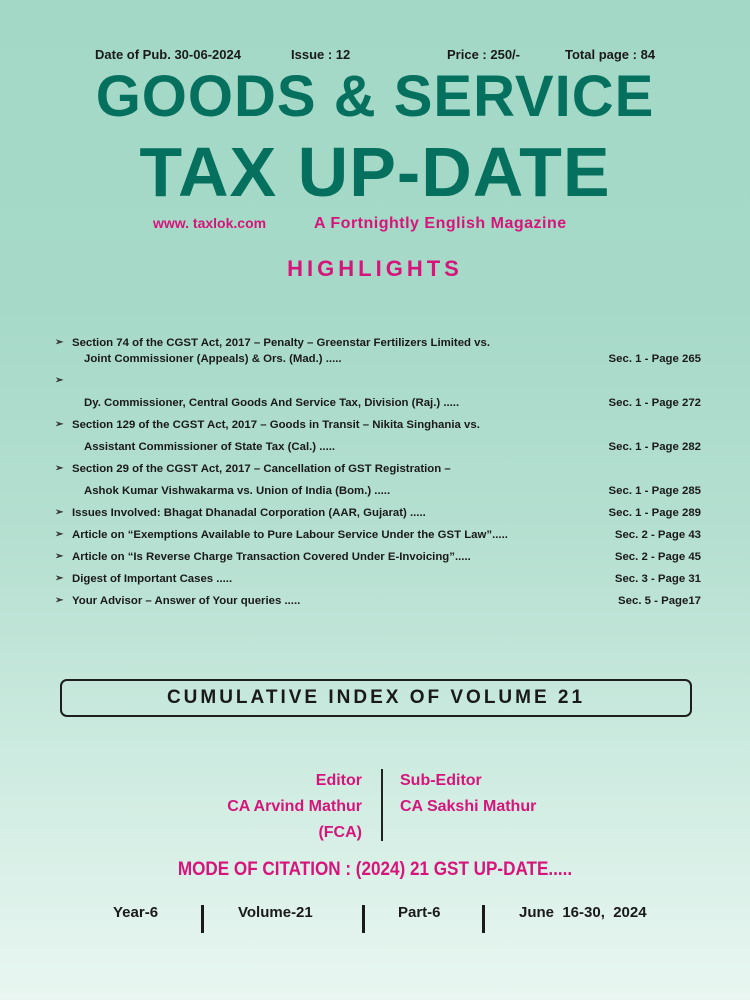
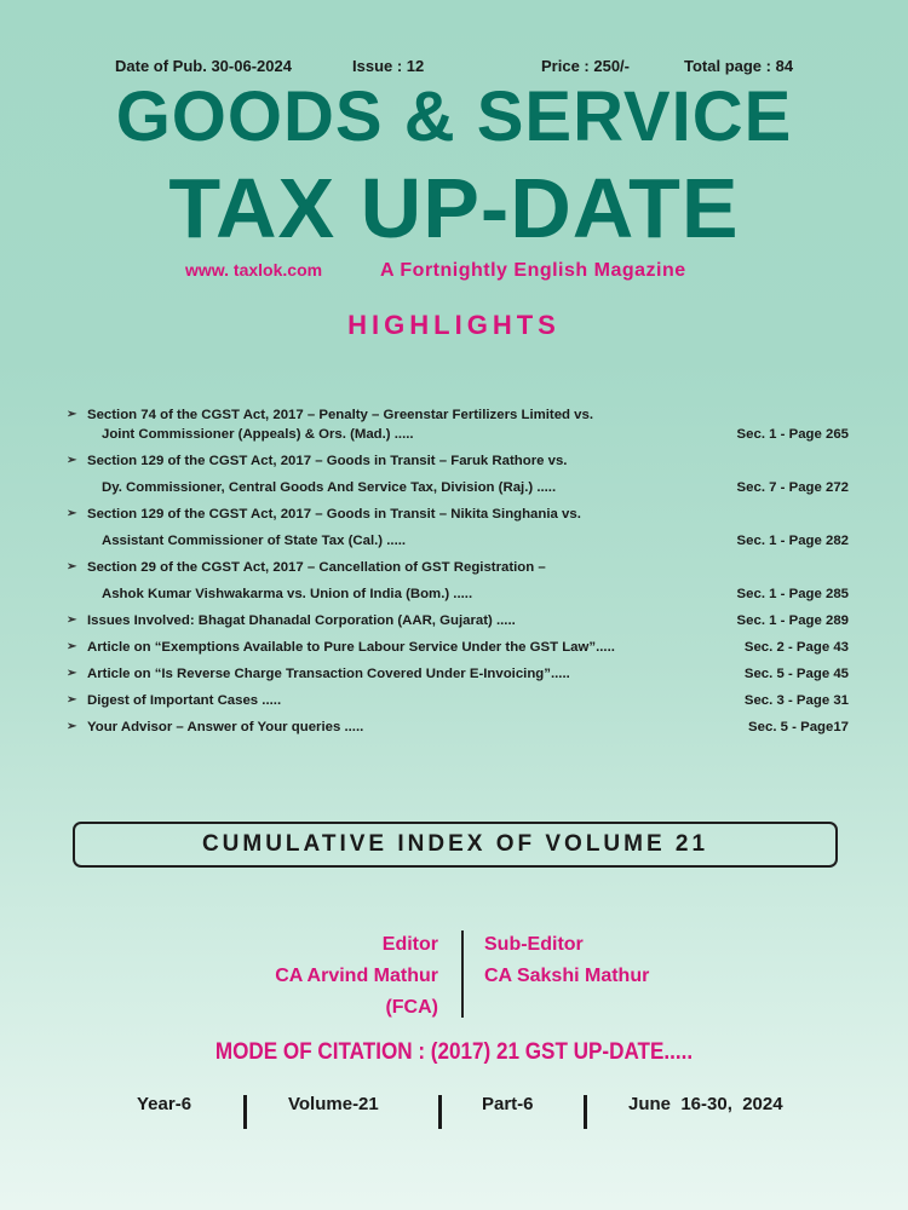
  Date of Pub. 30-06-2024
  Issue : 12
  Price : 250/-
  Total page : 84
  GOODS & SERVICE
  TAX UP-DATE
  www. taxlok.com
  A Fortnightly English Magazine
  HIGHLIGHTS
  ➢
  Section 74 of the CGST Act, 2017 – Penalty – Greenstar Fertilizers Limited vs.
  Joint Commissioner (Appeals) & Ors. (Mad.) .....
  Sec. 1 - Page 265
  ➢
+ Section 129 of the CGST Act, 2017 – Goods in Transit – Faruk Rathore vs.
  Dy. Commissioner, Central Goods And Service Tax, Division (Raj.) .....
- Sec. 1 - Page 272
+ Sec. 7 - Page 272
  ➢
  Section 129 of the CGST Act, 2017 – Goods in Transit – Nikita Singhania vs.
  Assistant Commissioner of State Tax (Cal.) .....
  Sec. 1 - Page 282
  ➢
  Section 29 of the CGST Act, 2017 – Cancellation of GST Registration –
  Ashok Kumar Vishwakarma vs. Union of India (Bom.) .....
  Sec. 1 - Page 285
  ➢
  Issues Involved: Bhagat Dhanadal Corporation (AAR, Gujarat) .....
  Sec. 1 - Page 289
  ➢
  Article on “Exemptions Available to Pure Labour Service Under the GST Law”.....
  Sec. 2 - Page 43
  ➢
  Article on “Is Reverse Charge Transaction Covered Under E-Invoicing”.....
- Sec. 2 - Page 45
+ Sec. 5 - Page 45
  ➢
  Digest of Important Cases .....
  Sec. 3 - Page 31
  ➢
  Your Advisor – Answer of Your queries .....
  Sec. 5 - Page17
  CUMULATIVE INDEX OF VOLUME 21
  Editor
  CA Arvind Mathur
  (FCA)
  Sub-Editor
  CA Sakshi Mathur
- MODE OF CITATION : (2024) 21 GST UP-DATE.....
+ MODE OF CITATION : (2017) 21 GST UP-DATE.....
  Year-6
  Volume-21
  Part-6
  June 16-30, 2024
